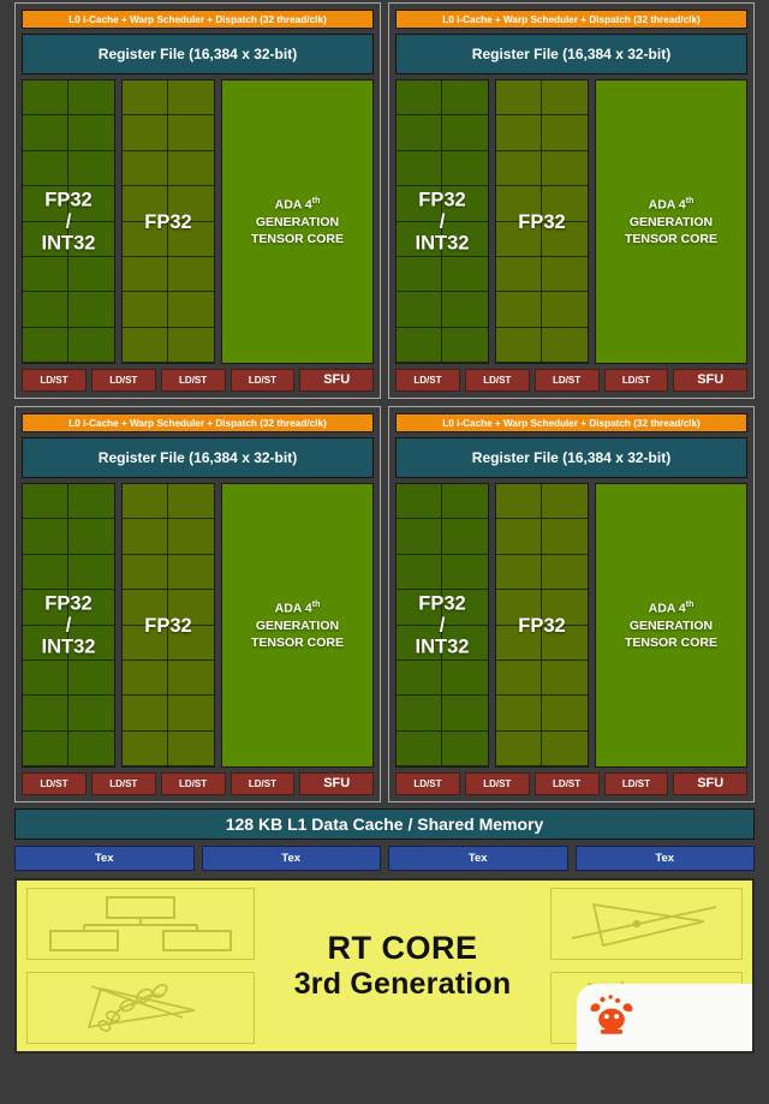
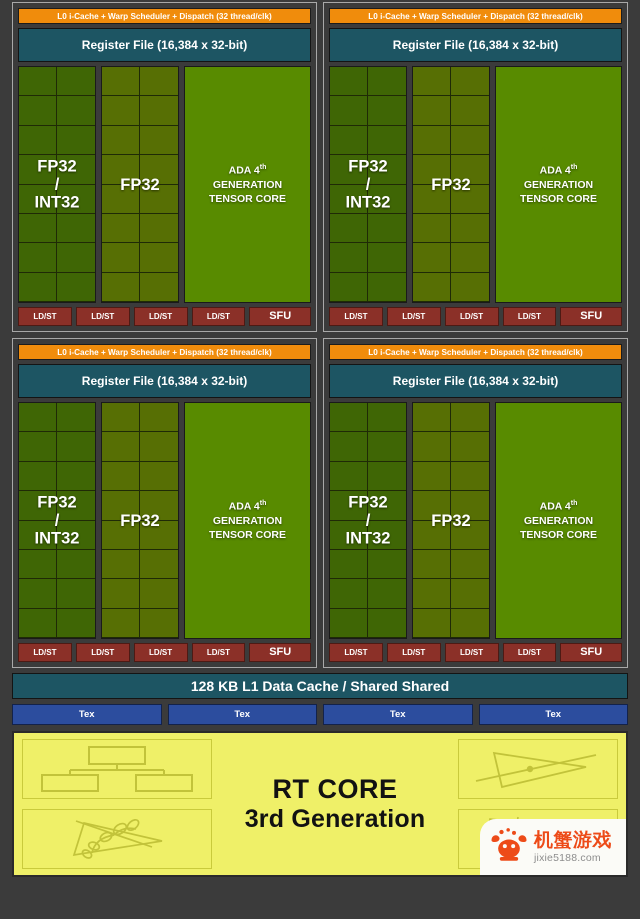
  L0 i-Cache + Warp Scheduler + Dispatch (32 thread/clk)
  Register File (16,384 x 32-bit)
  FP32
  /
  INT32
  FP32
  GENERATION
  TENSOR CORE
  LD/ST
  LD/ST
  LD/ST
  LD/ST
  SFU
  L0 i-Cache + Warp Scheduler + Dispatch (32 thread/clk)
  Register File (16,384 x 32-bit)
  FP32
  /
  INT32
  FP32
  GENERATION
  TENSOR CORE
  LD/ST
  LD/ST
  LD/ST
  LD/ST
  SFU
  L0 i-Cache + Warp Scheduler + Dispatch (32 thread/clk)
  Register File (16,384 x 32-bit)
  FP32
  /
  INT32
  FP32
  GENERATION
  TENSOR CORE
  LD/ST
  LD/ST
  LD/ST
  LD/ST
  SFU
  L0 i-Cache + Warp Scheduler + Dispatch (32 thread/clk)
  Register File (16,384 x 32-bit)
  FP32
  /
  INT32
  FP32
  GENERATION
  TENSOR CORE
  LD/ST
  LD/ST
  LD/ST
  LD/ST
  SFU
- 128 KB L1 Data Cache / Shared Memory
+ 128 KB L1 Data Cache / Shared Shared
  Tex
  Tex
  Tex
  Tex
  RT CORE
  3rd Generation
+ 机蟹游戏
+ jixie5188.com
